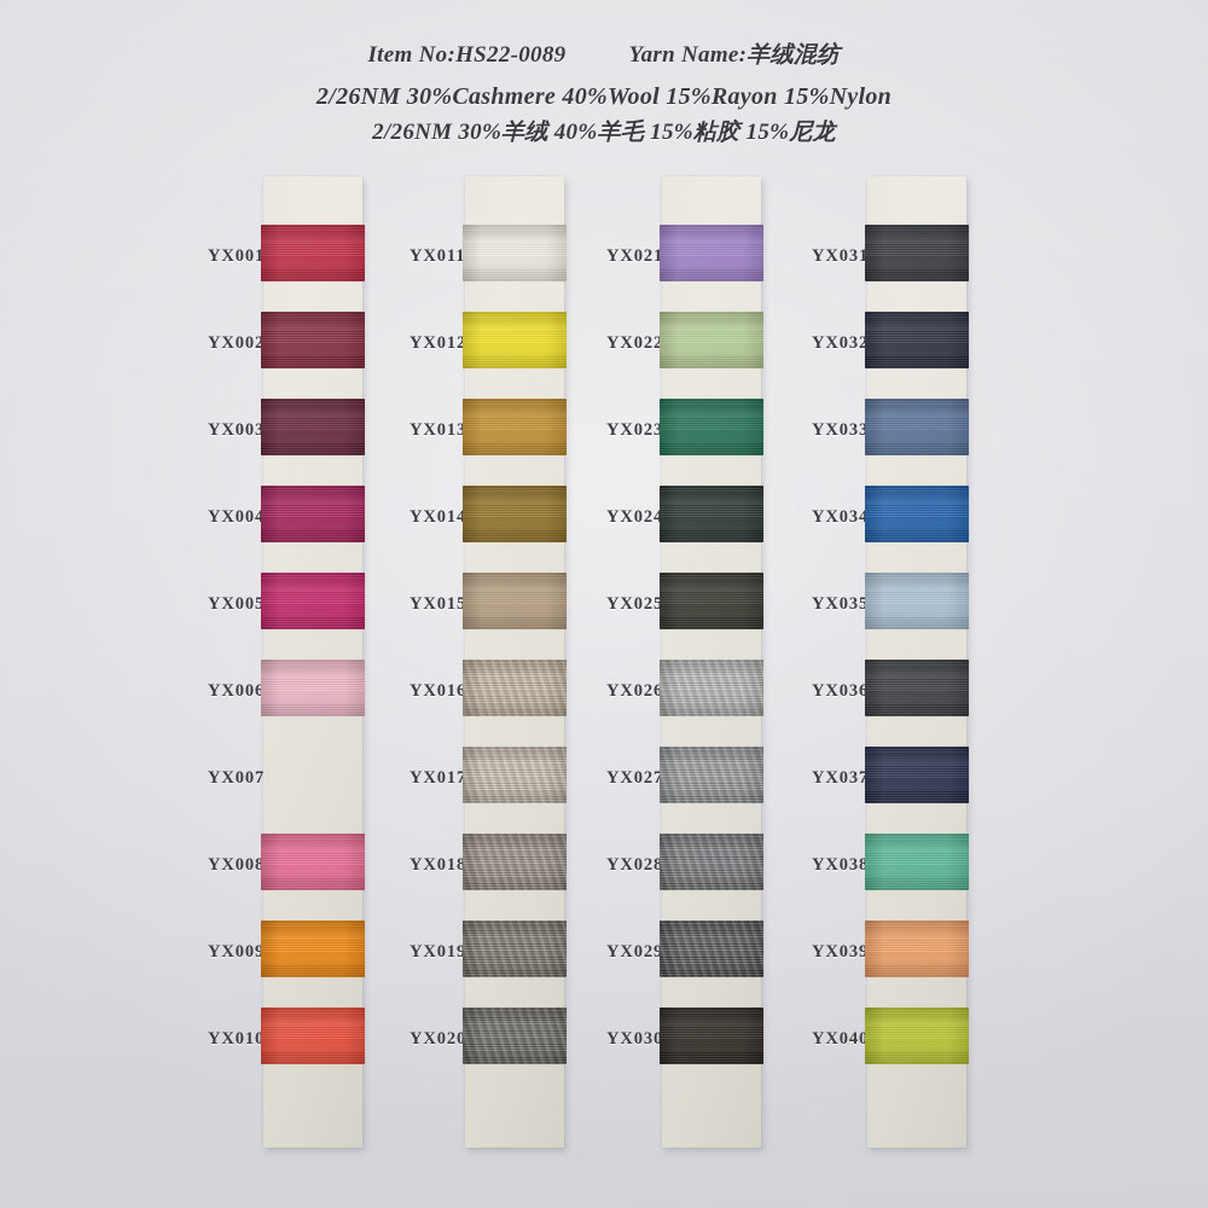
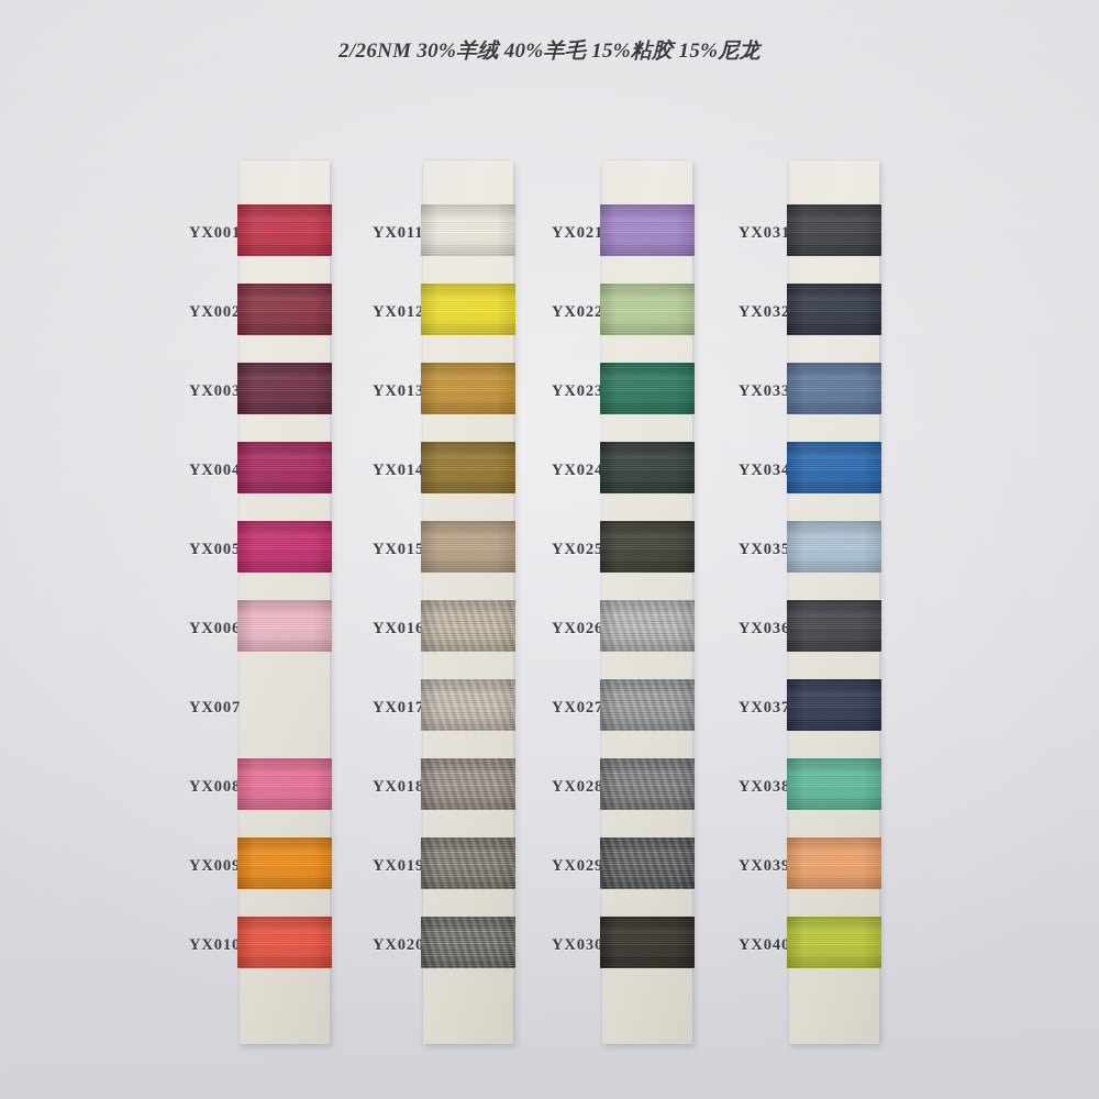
- Item No:HS22-0089 Yarn Name:羊绒混纺
- 2/26NM 30%Cashmere 40%Wool 15%Rayon 15%Nylon
  2/26NM 30%羊绒 40%羊毛 15%粘胶 15%尼龙
  YX00
  YX00
  YX00
  YX00
  YX00
  YX00
  YX007
  YX00
  YX00
  YX01
  YX011
  YX01
  YX01
  YX01
  YX01
  YX01
  YX01
  YX01
  YX01
  YX02
  YX02
  YX02
  YX02
  YX02
  YX02
  YX02
  YX02
  YX02
  YX02
  YX03
  YX03
  YX03
  YX03
  YX03
  YX03
  YX03
  YX03
  YX03
  YX03
  YX04
